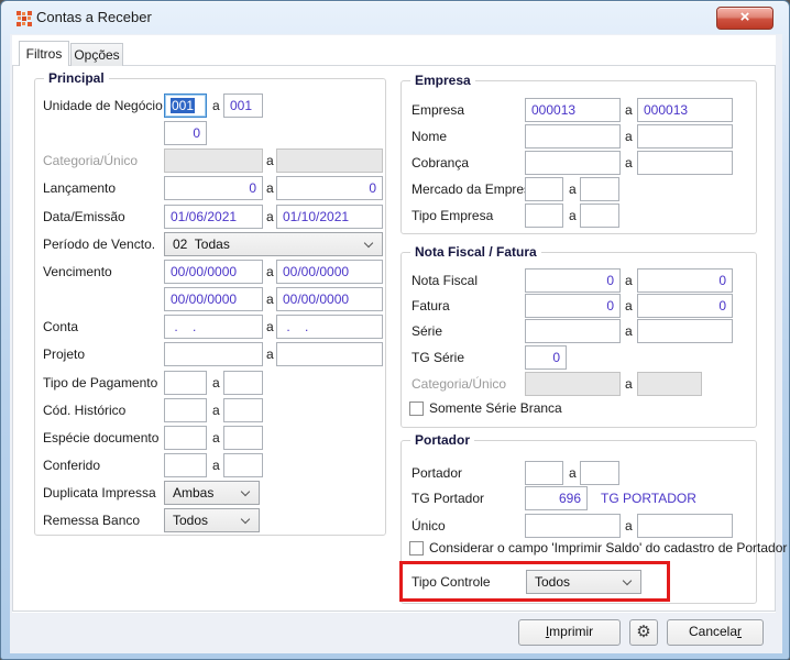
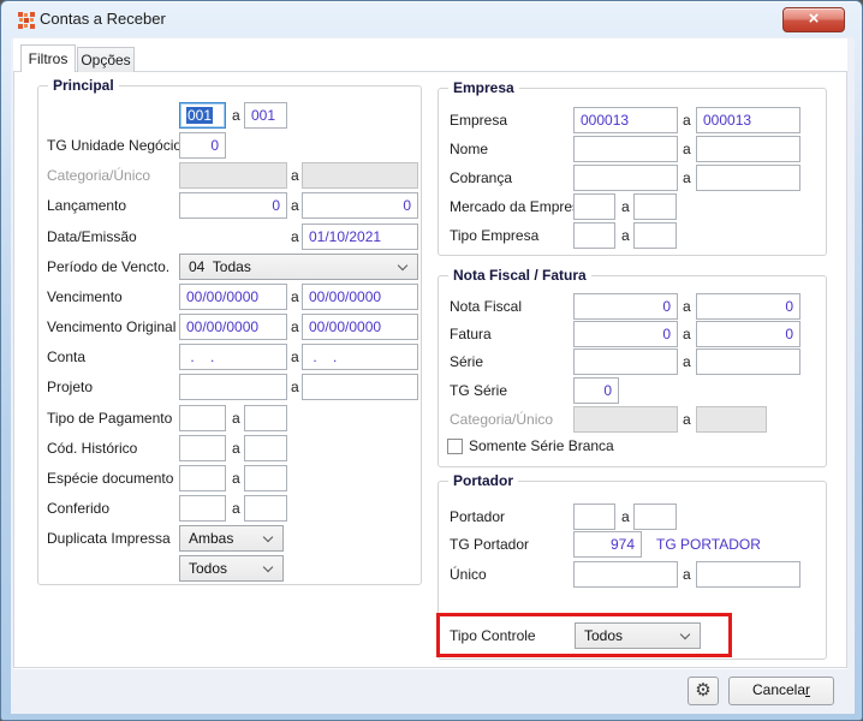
  Contas a Receber
  ×
  Filtros
  Opções
  Principal
  Empresa
  Nota Fiscal / Fatura
  Portador
- Unidade de Negócio
  001
  a
  001
+ TG Unidade Negócio
  0
  Categoria/Único
  a
  Lançamento
  0
  a
  0
  Data/Emissão
- 01/06/2021
  a
  01/10/2021
  Período de Vencto.
- 02 Todas
+ 04 Todas
  Vencimento
  00/00/0000
  a
  00/00/0000
+ Vencimento Original
  00/00/0000
  a
  00/00/0000
  Conta
  . .
  a
  . .
  Projeto
  a
  Tipo de Pagamento
  a
  Cód. Histórico
  a
  Espécie documento
  a
  Conferido
  a
  Duplicata Impressa
  Ambas
- Remessa Banco
  Todos
  Empresa
  000013
  a
  000013
  Nome
  a
  Cobrança
  a
  Mercado da Empre
  a
  Tipo Empresa
  a
  Nota Fiscal
  0
  a
  0
  Fatura
  0
  a
  0
  Série
  a
  TG Série
  0
  Categoria/Único
  a
  Somente Série Branca
  Portador
  a
  TG Portador
- 696
+ 974
  TG PORTADOR
  Único
  a
- Considerar o campo 'Imprimir Saldo' do cadastro de Portador
  Tipo Controle
  Todos
- Imprimir
  ⚙
  Cancelar
